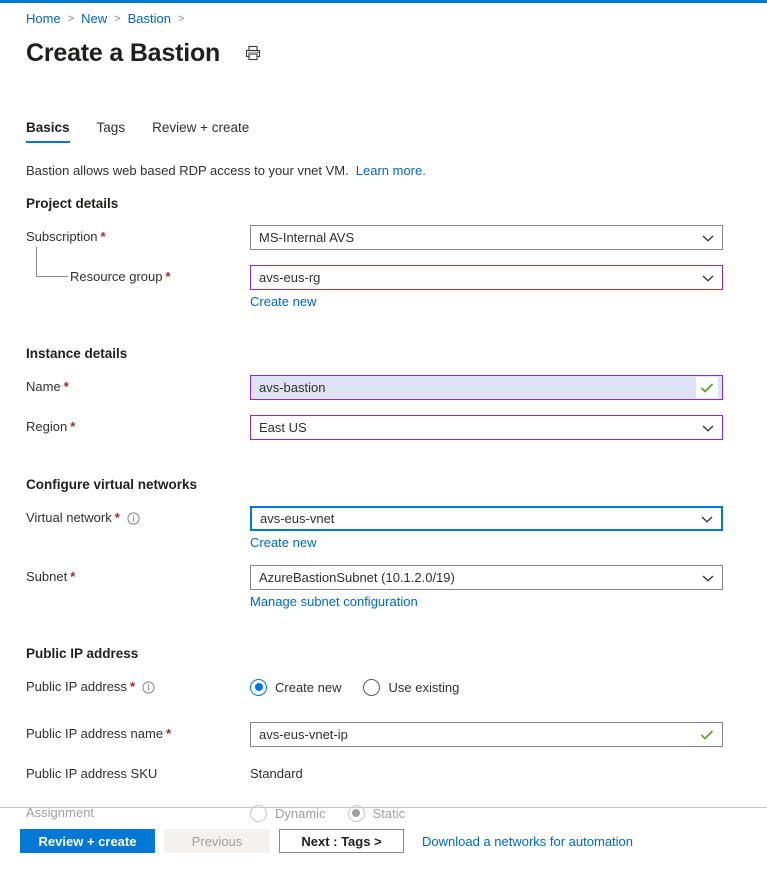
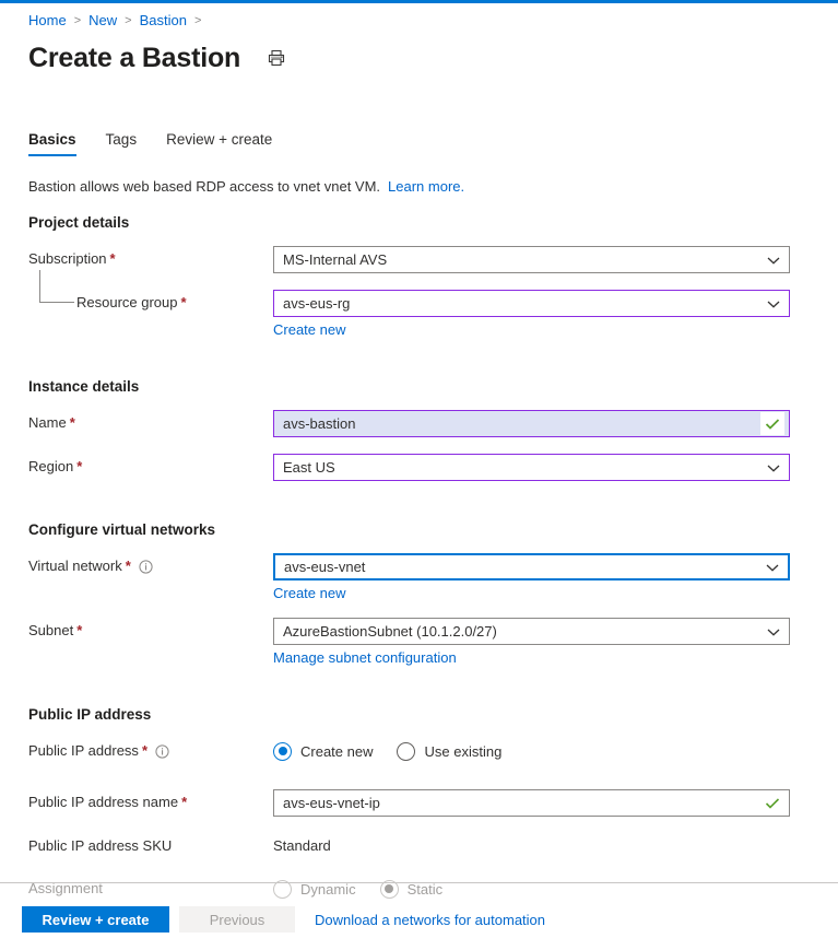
  Home
  >
  New
  >
  Bastion
  >
  Create a Bastion
  Basics
  Tags
  Review + create
- Bastion allows web based RDP access to your vnet VM. Learn more.
+ Bastion allows web based RDP access to vnet vnet VM. Learn more.
  Project details
  Subscription
  *
  MS-Internal AVS
  Resource group
  *
  avs-eus-rg
  Create new
  Instance details
  Name
  *
  avs-bastion
  Region
  *
  East US
  Configure virtual networks
  Virtual network
  *
  avs-eus-vnet
  Create new
  Subnet
  *
- AzureBastionSubnet (10.1.2.0/19)
+ AzureBastionSubnet (10.1.2.0/27)
  Manage subnet configuration
  Public IP address
  Public IP address
  *
  Create new
  Use existing
  Public IP address name
  *
  avs-eus-vnet-ip
  Public IP address SKU
  Standard
  Assignment
  Dynamic
  Static
  Review + create
  Previous
- Next : Tags >
  Download a networks for automation
